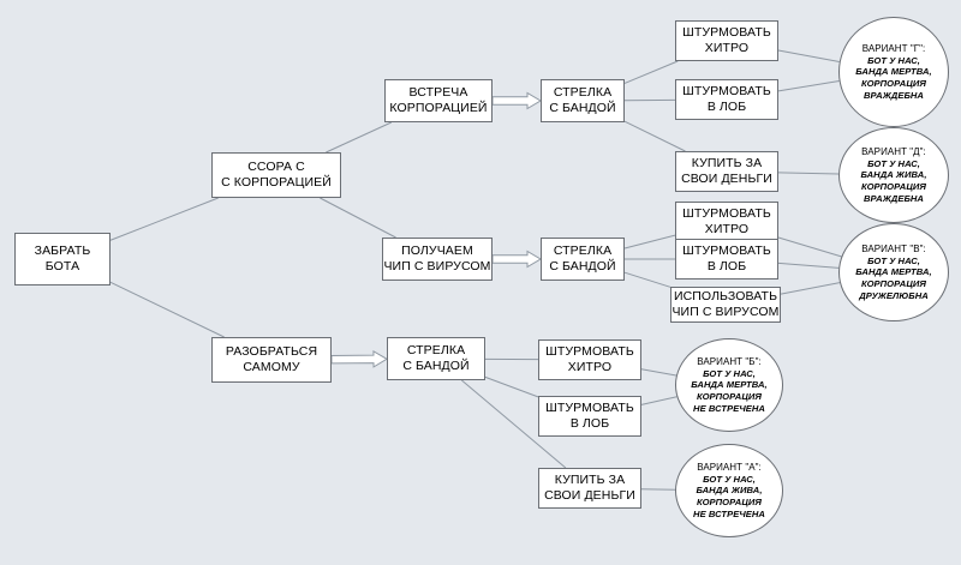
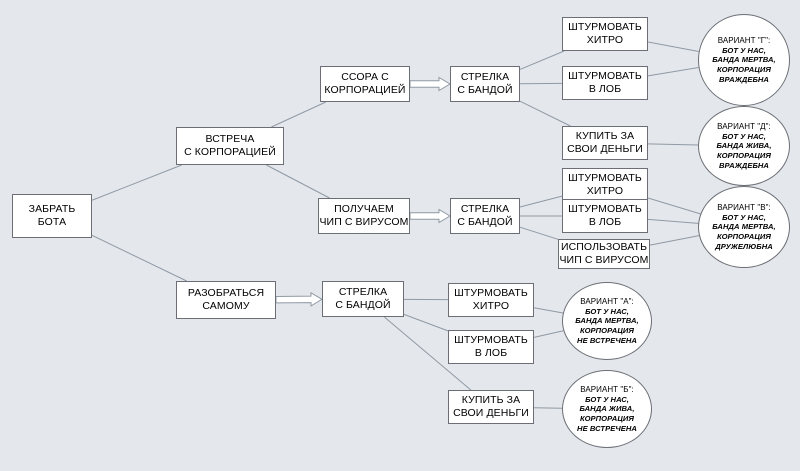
  ЗАБРАТЬ
  БОТА
- ССОРА С
+ ВСТРЕЧА
  С КОРПОРАЦИЕЙ
  РАЗОБРАТЬСЯ
  САМОМУ
- ВСТРЕЧА
+ ССОРА С
  КОРПОРАЦИЕЙ
  ПОЛУЧАЕМ
  ЧИП С ВИРУСОМ
  СТРЕЛКА
  С БАНДОЙ
  СТРЕЛКА
  С БАНДОЙ
  СТРЕЛКА
  С БАНДОЙ
  ШТУРМОВАТЬ
  ХИТРО
  ШТУРМОВАТЬ
  В ЛОБ
  КУПИТЬ ЗА
  СВОИ ДЕНЬГИ
  ШТУРМОВАТЬ
  ХИТРО
  ШТУРМОВАТЬ
  В ЛОБ
  ИСПОЛЬЗОВАТЬ
  ЧИП С ВИРУСОМ
  ШТУРМОВАТЬ
  ХИТРО
  ШТУРМОВАТЬ
  В ЛОБ
  КУПИТЬ ЗА
  СВОИ ДЕНЬГИ
  ВАРИАНТ "Г":
  БОТ У НАС,
  БАНДА МЕРТВА,
  КОРПОРАЦИЯ
  ВРАЖДЕБНА
  ВАРИАНТ "Д":
  БОТ У НАС,
  БАНДА ЖИВА,
  КОРПОРАЦИЯ
  ВРАЖДЕБНА
  ВАРИАНТ "В":
  БОТ У НАС,
  БАНДА МЕРТВА,
  КОРПОРАЦИЯ
  ДРУЖЕЛЮБНА
- ВАРИАНТ "Б":
+ ВАРИАНТ "А":
  БОТ У НАС,
  БАНДА МЕРТВА,
  КОРПОРАЦИЯ
  НЕ ВСТРЕЧЕНА
- ВАРИАНТ "А":
+ ВАРИАНТ "Б":
  БОТ У НАС,
  БАНДА ЖИВА,
  КОРПОРАЦИЯ
  НЕ ВСТРЕЧЕНА
